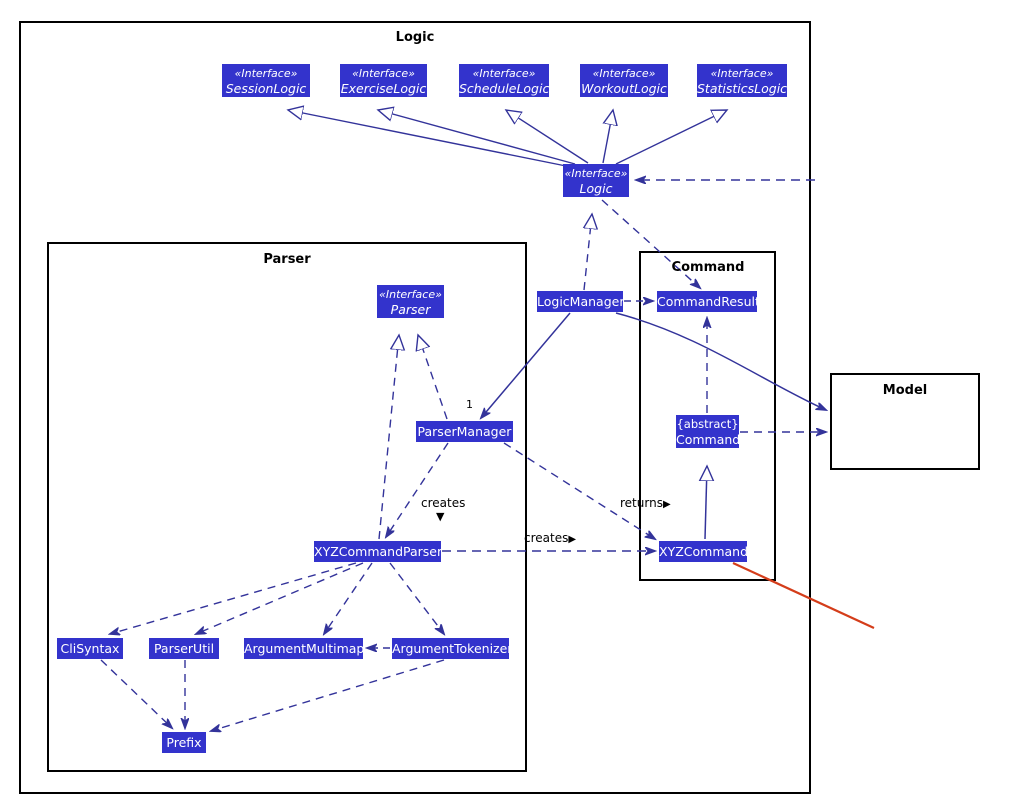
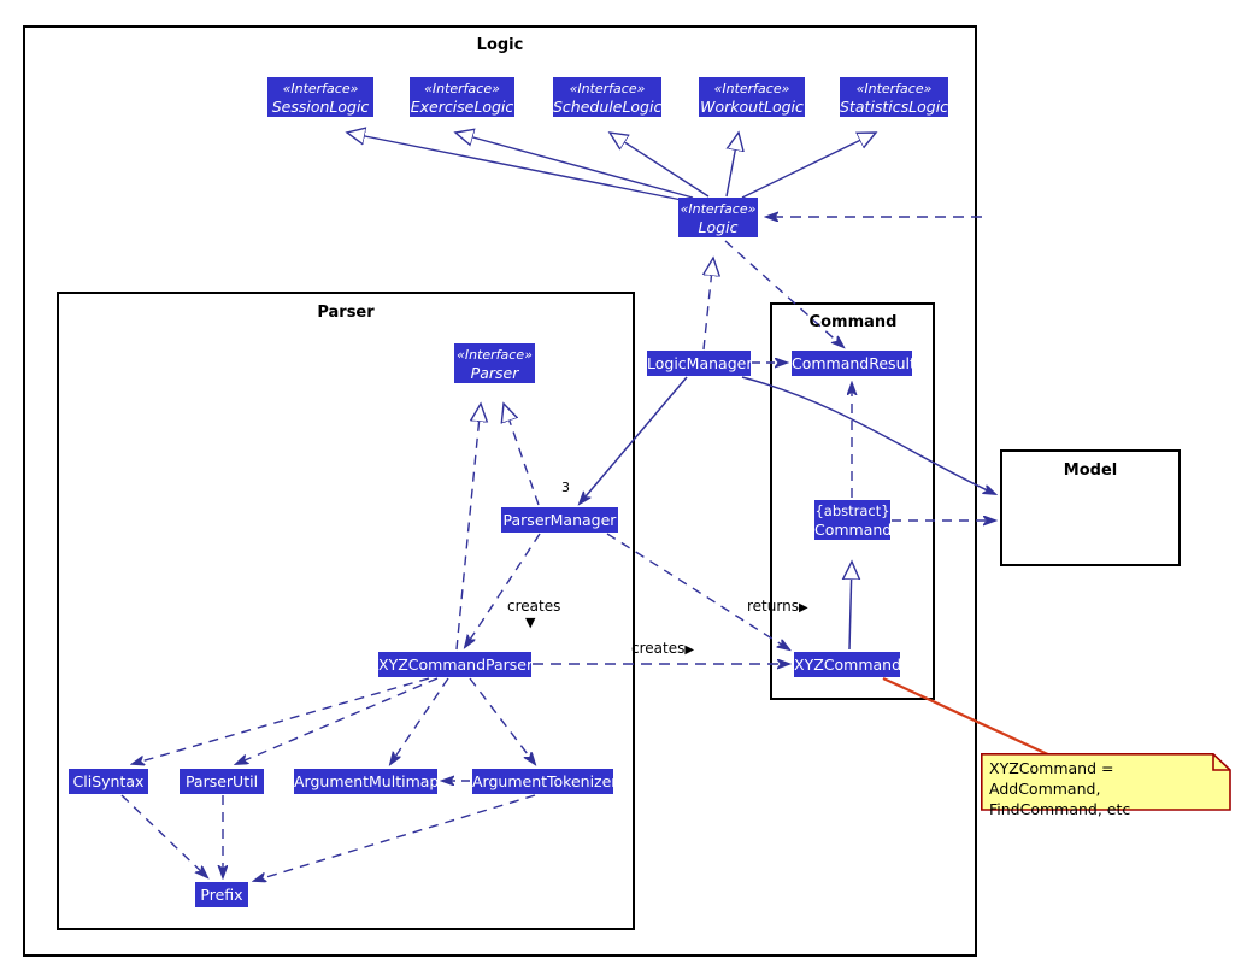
  Logic
  Parser
  Command
  Model
  «Interface»
  SessionLogic
  «Interface»
  ExerciseLogic
  «Interface»
  ScheduleLogic
  «Interface»
  WorkoutLogic
  «Interface»
  StatisticsLogic
  «Interface»
  Logic
  «Interface»
  Parser
  LogicManager
  CommandResult
  ParserManager
  {abstract}
  Command
  XYZCommandParser
  XYZCommand
  CliSyntax
  ParserUtil
  ArgumentMultimap
  ArgumentTokenizer
  Prefix
  creates
  ▼
  creates▶
  returns▶
- 1
+ 3
+ XYZCommand = AddCommand,
+ FindCommand, etc
